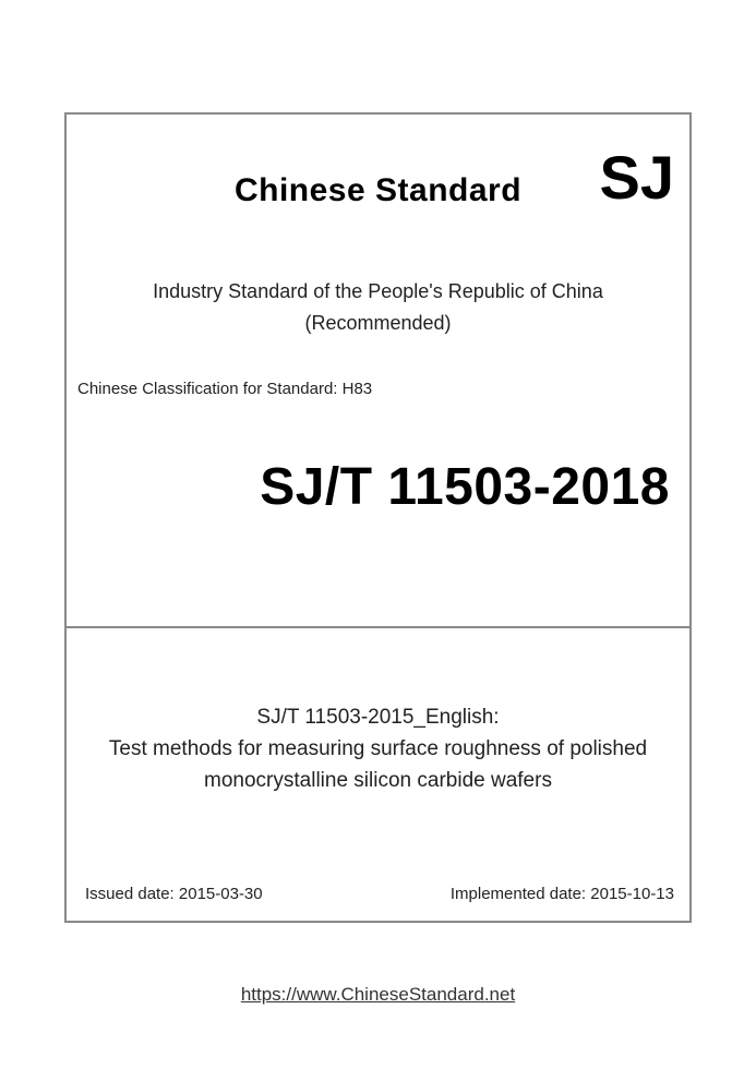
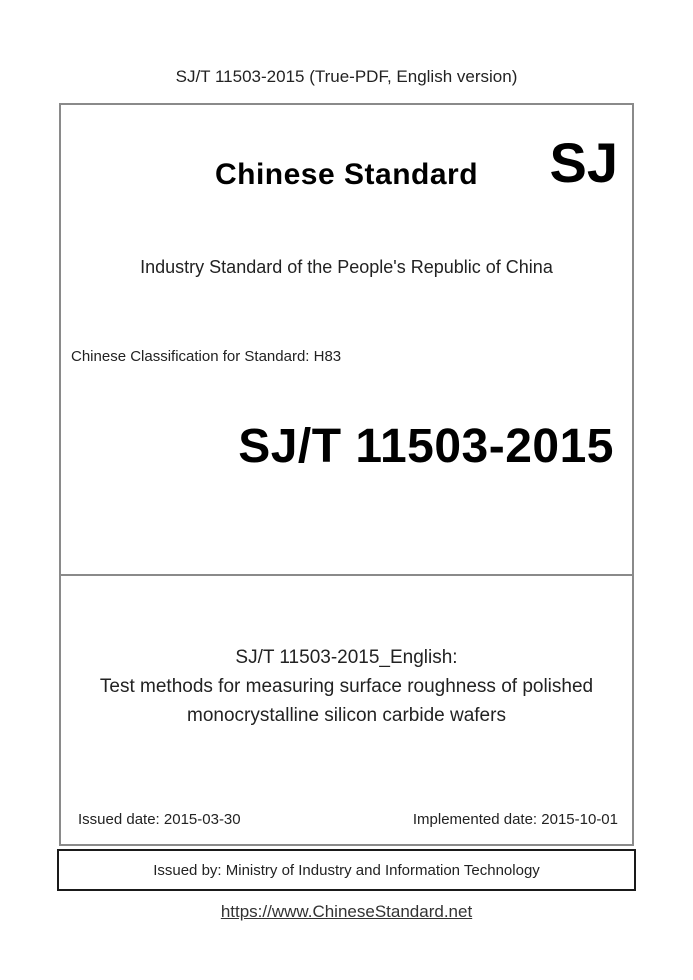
+ SJ/T 11503-2015 (True-PDF, English version)
  Chinese Standard
  SJ
  Industry Standard of the People's Republic of China
- (Recommended)
  Chinese Classification for Standard: H83
- SJ/T 11503-2018
+ SJ/T 11503-2015
  SJ/T 11503-2015_English:
  Test methods for measuring surface roughness of polished
  monocrystalline silicon carbide wafers
  Issued date: 2015-03-30
- Implemented date: 2015-10-13
+ Implemented date: 2015-10-01
+ Issued by: Ministry of Industry and Information Technology
  https://www.ChineseStandard.net
